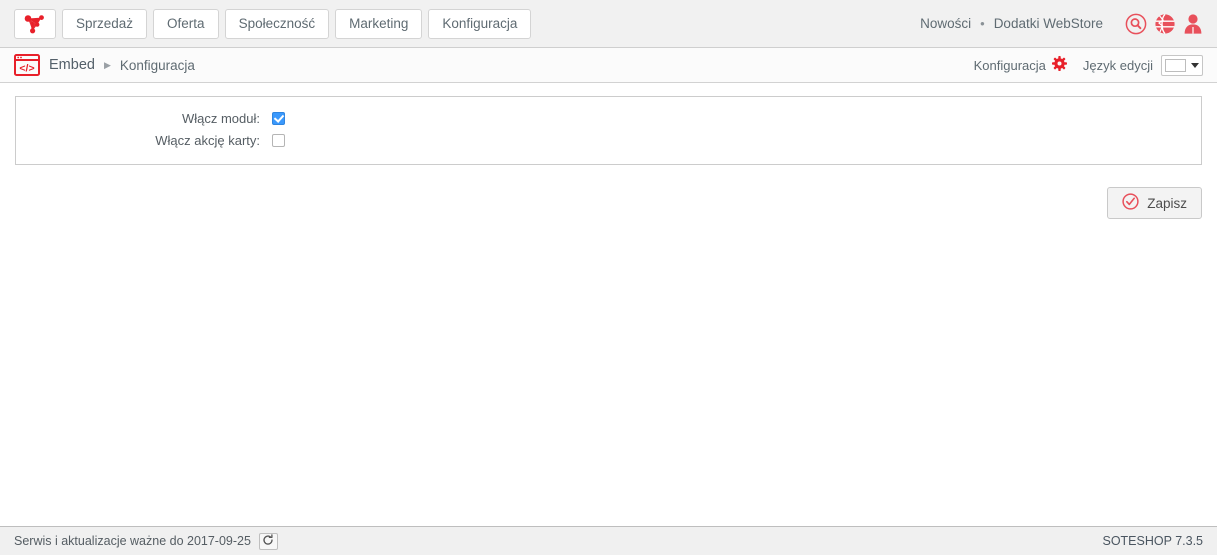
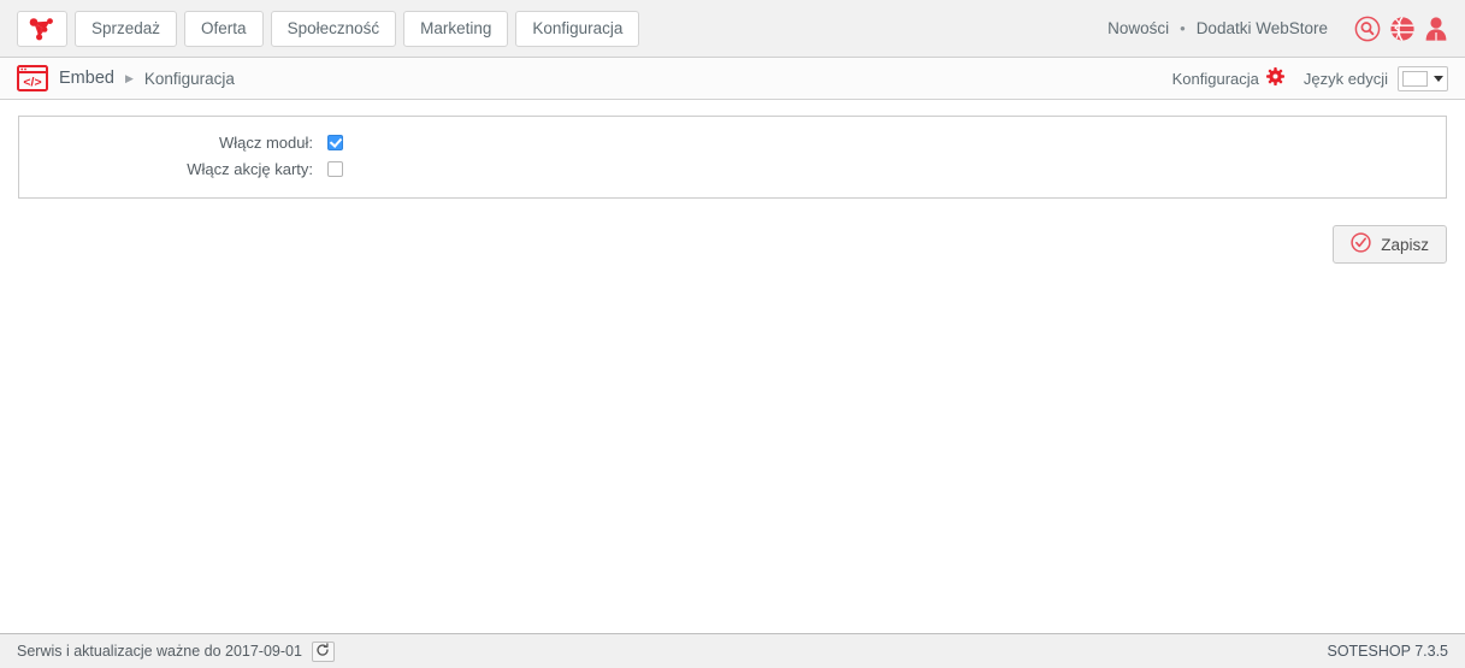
  Sprzedaż
  Oferta
  Społeczność
  Marketing
  Konfiguracja
  Nowości
  •
  Dodatki WebStore
  </>
  Embed
  ▶
  Konfiguracja
  Konfiguracja
  Język edycji
  Włącz moduł:
  Włącz akcję karty:
  Zapisz
- Serwis i aktualizacje ważne do 2017-09-25
+ Serwis i aktualizacje ważne do 2017-09-01
  SOTESHOP 7.3.5
